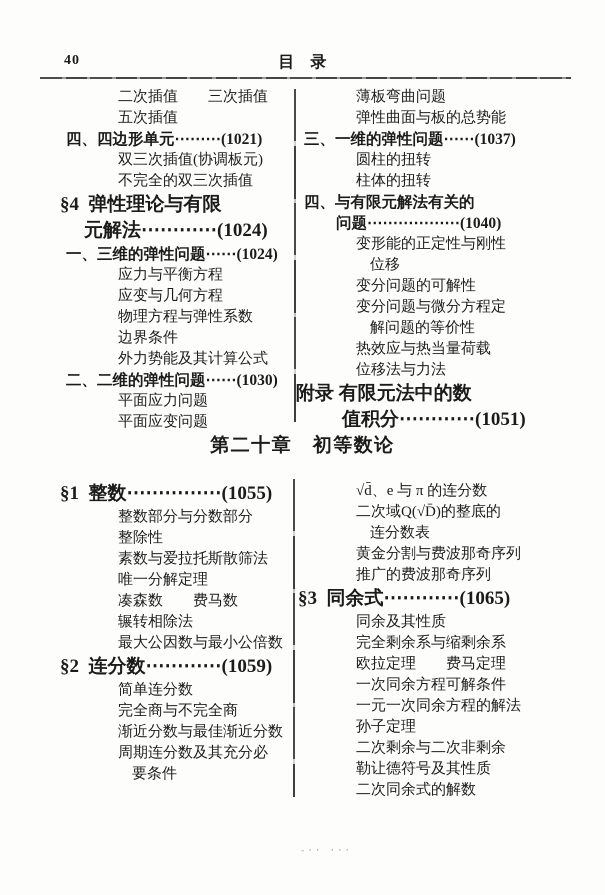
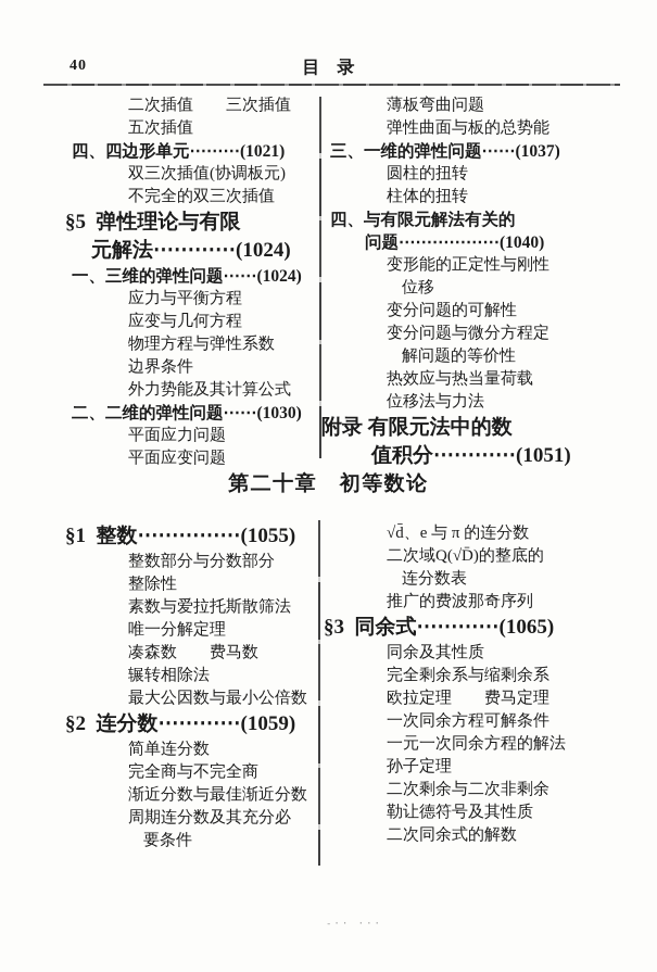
  40
  目 录
  二次插值 三次插值
  五次插值
  四、四边形单元⋯⋯⋯(1021)
  双三次插值(协调板元)
  不完全的双三次插值
- §4 弹性理论与有限
+ §5 弹性理论与有限
  元解法⋯⋯⋯⋯(1024)
  一、三维的弹性问题⋯⋯(1024)
  应力与平衡方程
  应变与几何方程
  物理方程与弹性系数
  边界条件
  外力势能及其计算公式
  二、二维的弹性问题⋯⋯(1030)
  平面应力问题
  平面应变问题
  薄板弯曲问题
  弹性曲面与板的总势能
  三、一维的弹性问题⋯⋯(1037)
  圆柱的扭转
  柱体的扭转
  四、与有限元解法有关的
  问题⋯⋯⋯⋯⋯⋯(1040)
  变形能的正定性与刚性
  位移
  变分问题的可解性
  变分问题与微分方程定
  解问题的等价性
  热效应与热当量荷载
  位移法与力法
  附录 有限元法中的数
  值积分⋯⋯⋯⋯(1051)
  第二十章 初等数论
  §1 整数⋯⋯⋯⋯⋯(1055)
  整数部分与分数部分
  整除性
  素数与爱拉托斯散筛法
  唯一分解定理
  凑森数 费马数
  辗转相除法
  最大公因数与最小公倍数
  §2 连分数⋯⋯⋯⋯(1059)
  简单连分数
  完全商与不完全商
  渐近分数与最佳渐近分数
  周期连分数及其充分必
  要条件
  √d̄、e 与 π 的连分数
  二次域Q(√D̄)的整底的
  连分数表
- 黄金分割与费波那奇序列
  推广的费波那奇序列
  §3 同余式⋯⋯⋯⋯(1065)
  同余及其性质
  完全剩余系与缩剩余系
  欧拉定理 费马定理
  一次同余方程可解条件
  一元一次同余方程的解法
  孙子定理
  二次剩余与二次非剩余
  勒让德符号及其性质
  二次同余式的解数
  -·· ···
